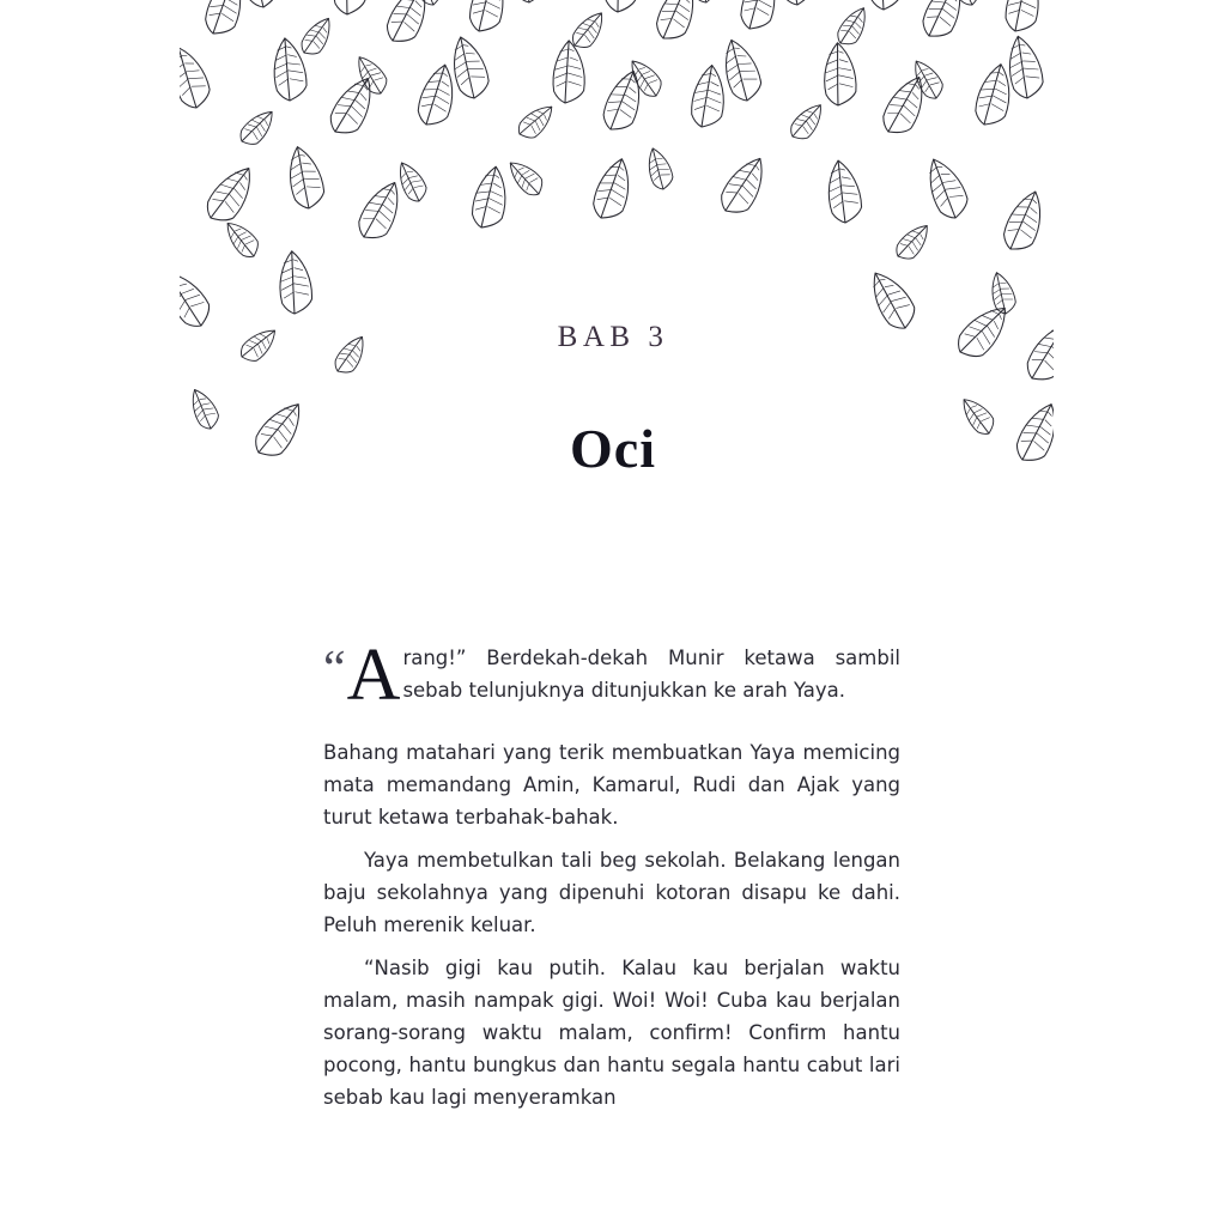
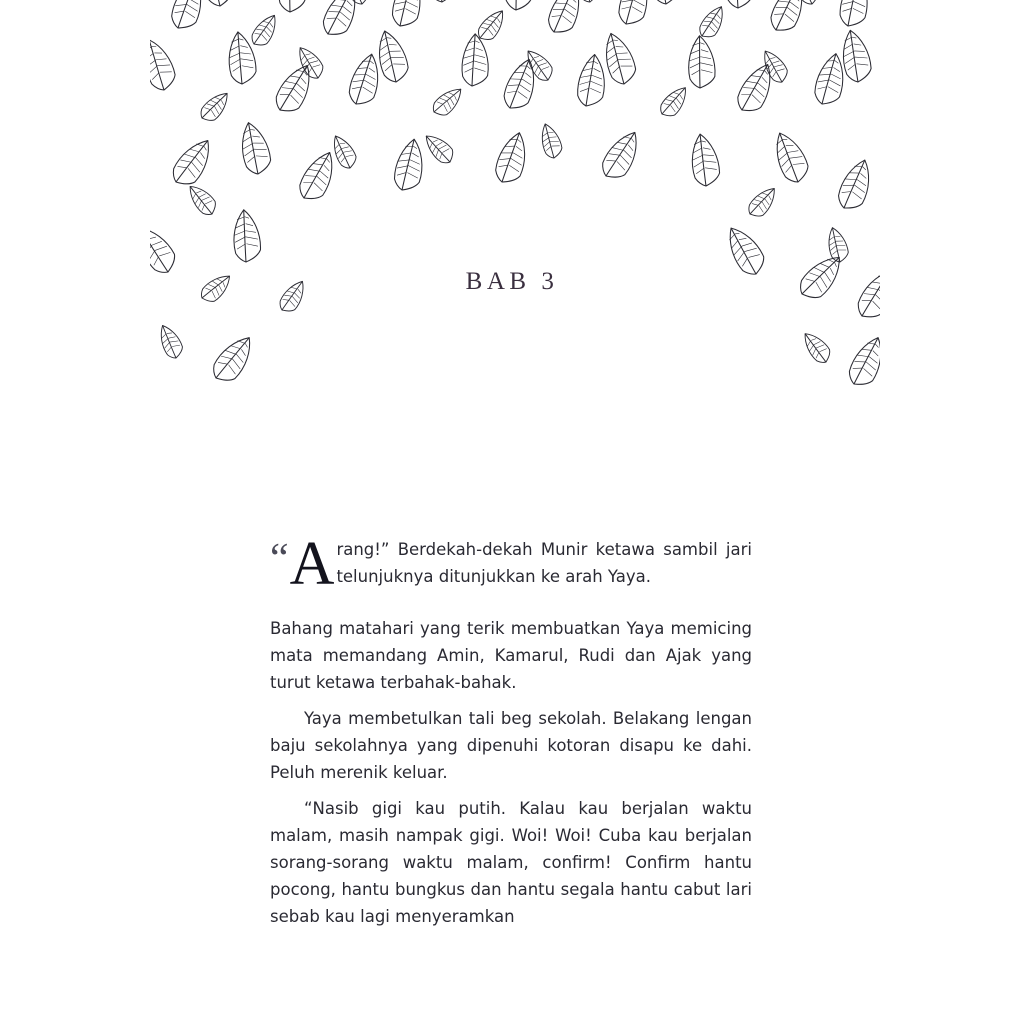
  BAB 3
- Oci
  “
  A
- rang!” Berdekah-dekah Munir ketawa sambil sebab telunjuknya ditunjukkan ke arah Yaya.
+ rang!” Berdekah-dekah Munir ketawa sambil jari telunjuknya ditunjukkan ke arah Yaya.
  Bahang matahari yang terik membuatkan Yaya memicing mata memandang Amin, Kamarul, Rudi dan Ajak yang turut ketawa terbahak-bahak.
  Yaya membetulkan tali beg sekolah. Belakang lengan baju sekolahnya yang dipenuhi kotoran disapu ke dahi. Peluh merenik keluar.
  “Nasib gigi kau putih. Kalau kau berjalan waktu malam, masih nampak gigi. Woi! Woi! Cuba kau berjalan sorang-sorang waktu malam, confirm! Confirm hantu pocong, hantu bungkus dan hantu segala hantu cabut lari sebab kau lagi menyeramkan
